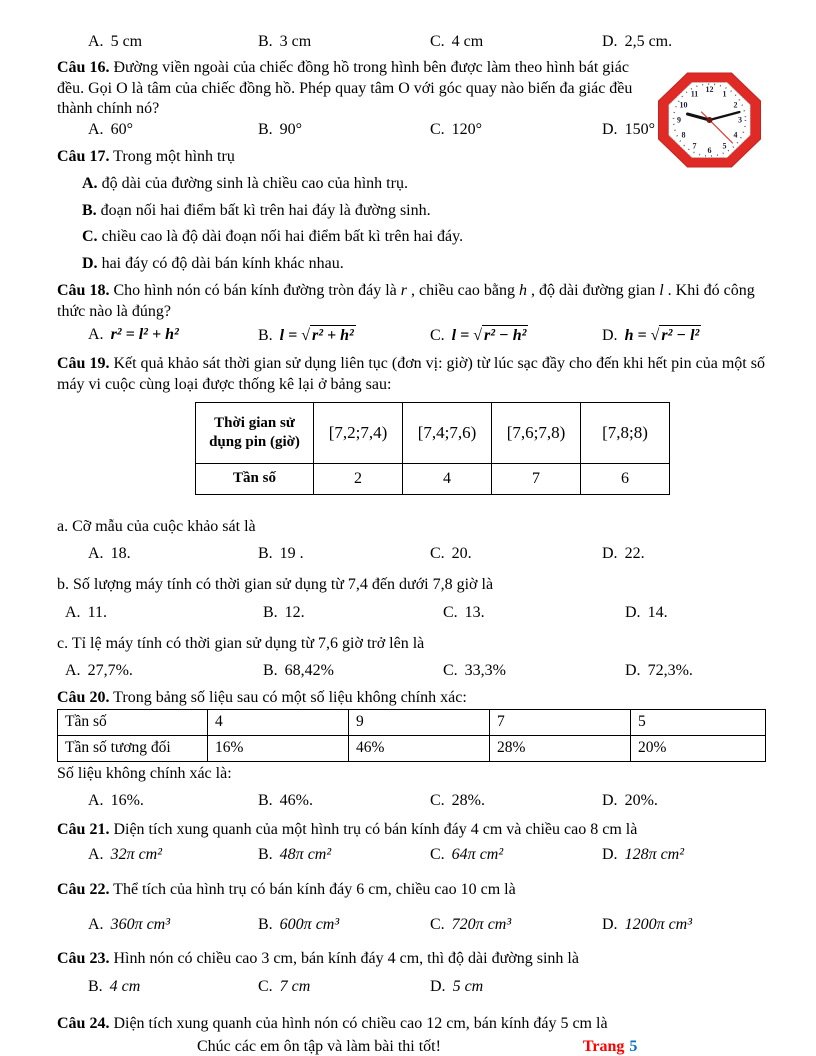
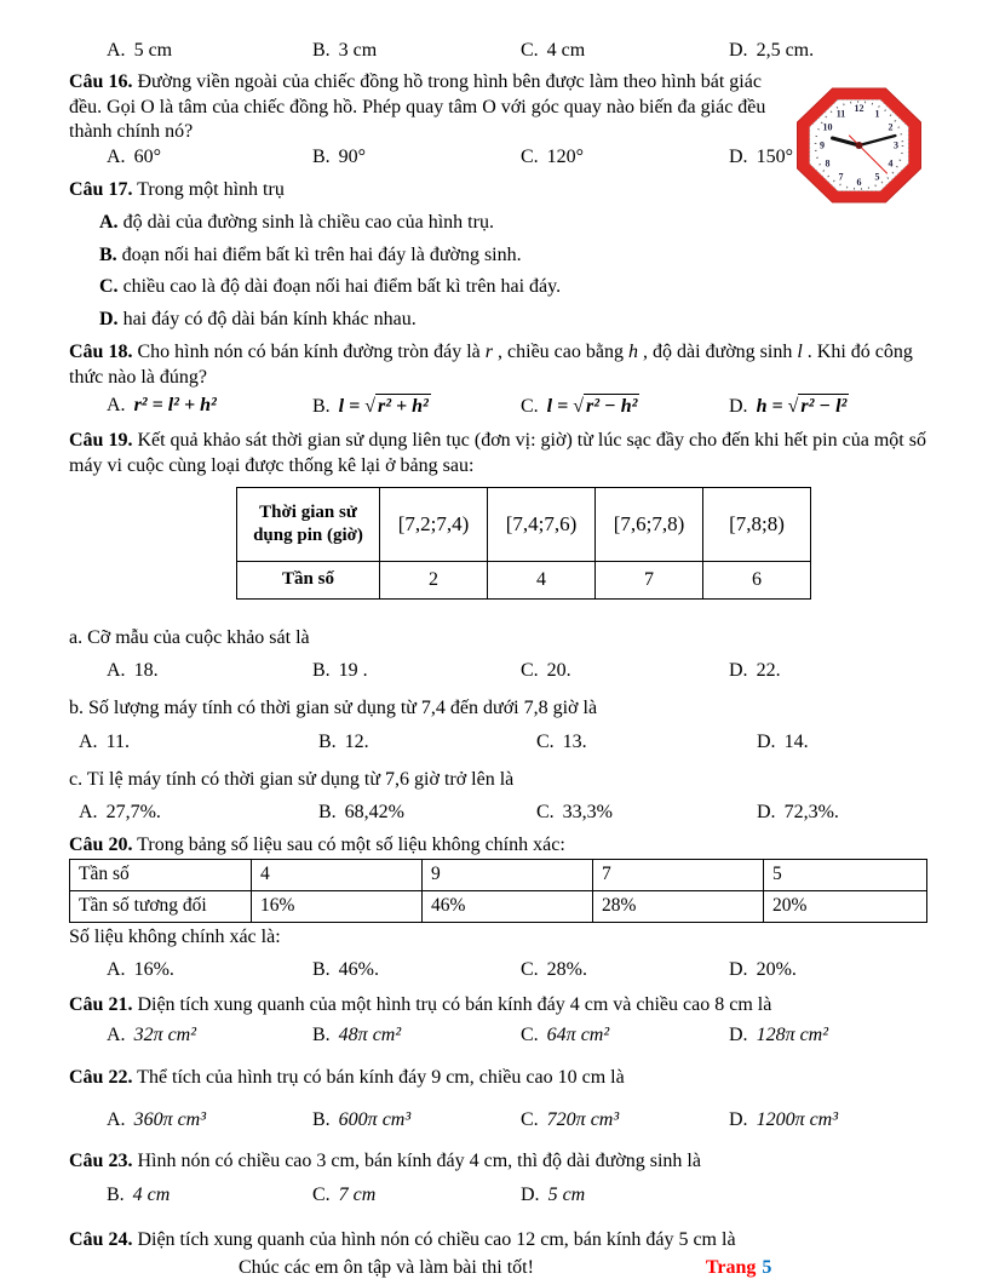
  A. 5 cm
  B. 3 cm
  C. 4 cm
  D. 2,5 cm.
  Câu 16. Đường viền ngoài của chiếc đồng hồ trong hình bên được làm theo hình bát giác đều. Gọi O là tâm của chiếc đồng hồ. Phép quay tâm O với góc quay nào biến đa giác đều thành chính nó?
  A. 60°
  B. 90°
  C. 120°
  D. 150°
  12
  1
  2
  3
  4
  5
  6
  7
  8
  9
  10
  11
  Câu 17. Trong một hình trụ
  A. độ dài của đường sinh là chiều cao của hình trụ.
  B. đoạn nối hai điểm bất kì trên hai đáy là đường sinh.
  C. chiều cao là độ dài đoạn nối hai điểm bất kì trên hai đáy.
  D. hai đáy có độ dài bán kính khác nhau.
- Câu 18. Cho hình nón có bán kính đường tròn đáy là r , chiều cao bằng h , độ dài đường gian l . Khi đó công thức nào là đúng?
+ Câu 18. Cho hình nón có bán kính đường tròn đáy là r , chiều cao bằng h , độ dài đường sinh l . Khi đó công thức nào là đúng?
  A. r² = l² + h²
  B. l = √r² + h²
  C. l = √r² − h²
  D. h = √r² − l²
  Câu 19. Kết quả khảo sát thời gian sử dụng liên tục (đơn vị: giờ) từ lúc sạc đầy cho đến khi hết pin của một số máy vi cuộc cùng loại được thống kê lại ở bảng sau:
  Thời gian sử dụng pin (giờ)	[7,2;7,4)	[7,4;7,6)	[7,6;7,8)	[7,8;8)
  Tần số	2	4	7	6
  a. Cỡ mẫu của cuộc khảo sát là
  A. 18.
  B. 19 .
  C. 20.
  D. 22.
  b. Số lượng máy tính có thời gian sử dụng từ 7,4 đến dưới 7,8 giờ là
  A. 11.
  B. 12.
  C. 13.
  D. 14.
  c. Tỉ lệ máy tính có thời gian sử dụng từ 7,6 giờ trở lên là
  A. 27,7%.
  B. 68,42%
  C. 33,3%
  D. 72,3%.
  Câu 20. Trong bảng số liệu sau có một số liệu không chính xác:
  Tần số	4	9	7	5
  Tần số tương đối	16%	46%	28%	20%
  Số liệu không chính xác là:
  A. 16%.
  B. 46%.
  C. 28%.
  D. 20%.
  Câu 21. Diện tích xung quanh của một hình trụ có bán kính đáy 4 cm và chiều cao 8 cm là
  A. 32π cm²
  B. 48π cm²
  C. 64π cm²
  D. 128π cm²
- Câu 22. Thể tích của hình trụ có bán kính đáy 6 cm, chiều cao 10 cm là
+ Câu 22. Thể tích của hình trụ có bán kính đáy 9 cm, chiều cao 10 cm là
  A. 360π cm³
  B. 600π cm³
  C. 720π cm³
  D. 1200π cm³
  Câu 23. Hình nón có chiều cao 3 cm, bán kính đáy 4 cm, thì độ dài đường sinh là
  B. 4 cm
  C. 7 cm
  D. 5 cm
  Câu 24. Diện tích xung quanh của hình nón có chiều cao 12 cm, bán kính đáy 5 cm là
  Chúc các em ôn tập và làm bài thi tốt!
  Trang 5
